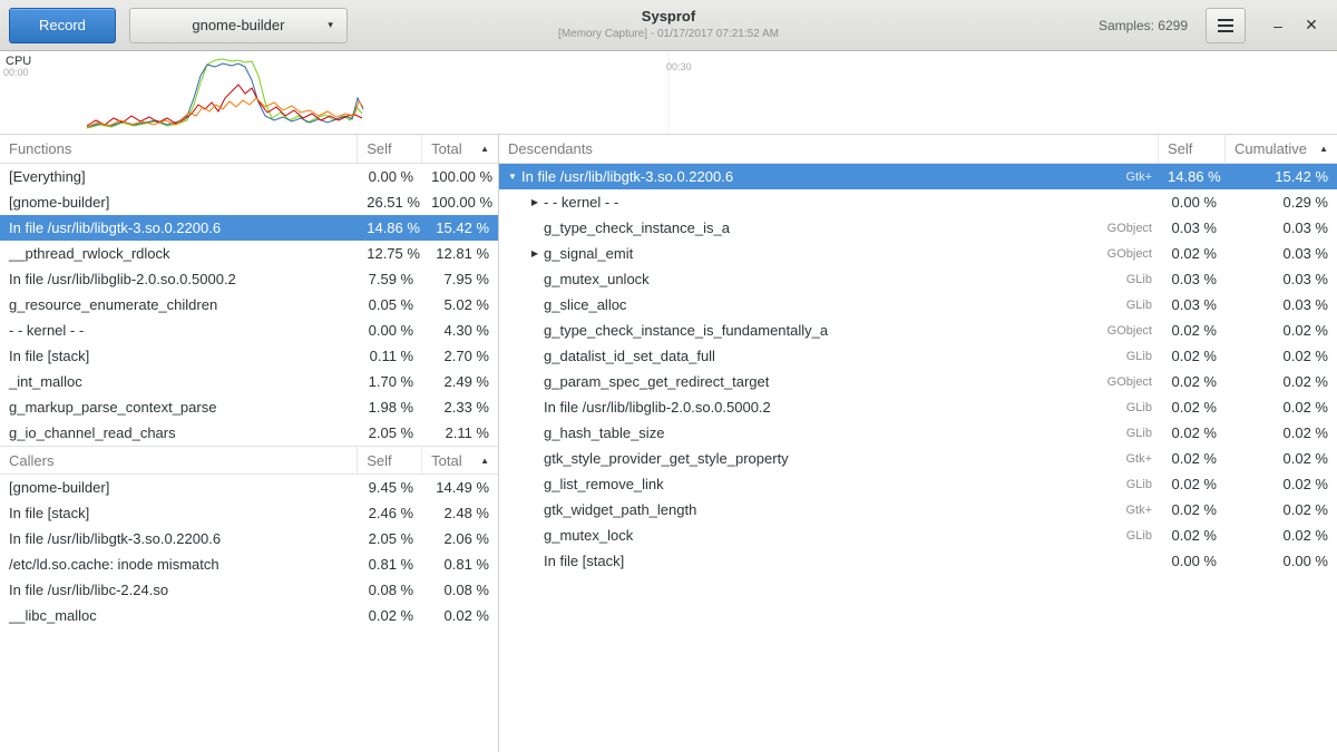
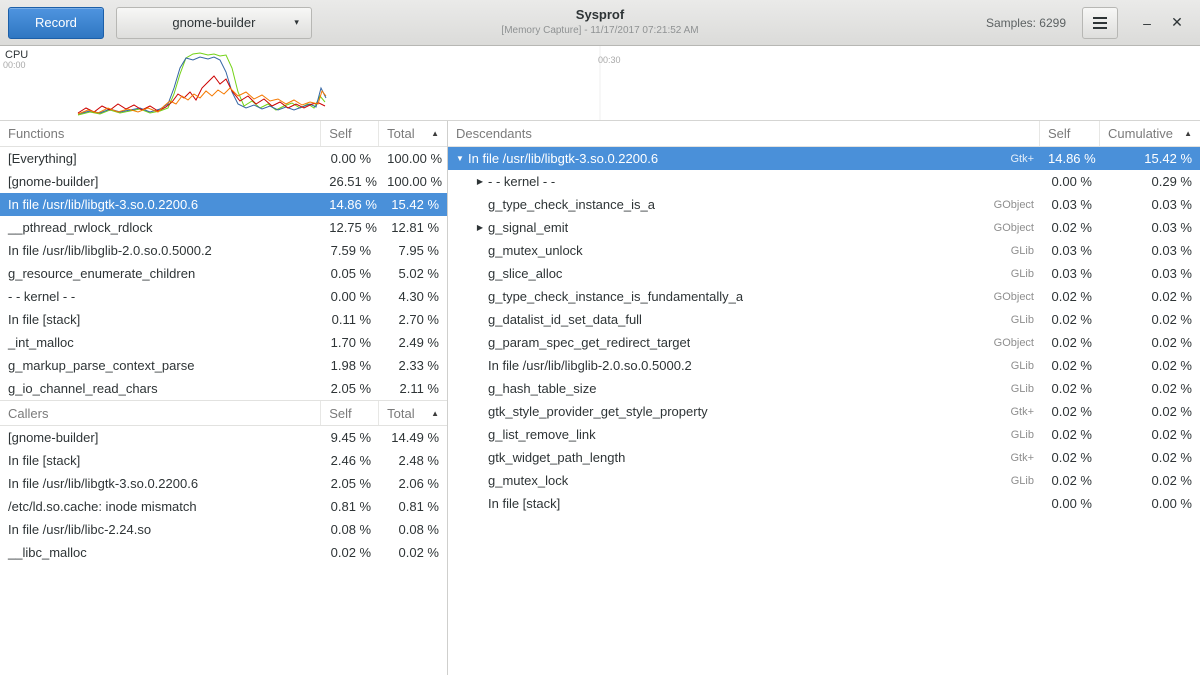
  Record
  gnome-builder
  ▾
  Sysprof
- [Memory Capture] - 01/17/2017 07:21:52 AM
+ [Memory Capture] - 11/17/2017 07:21:52 AM
  Samples: 6299
  –
  ✕
  CPU
  00:00
  00:30
  Functions
  Self
  Total
  ▲
  [Everything]
  0.00 %
  100.00 %
  [gnome-builder]
  26.51 %
  100.00 %
  In file /usr/lib/libgtk-3.so.0.2200.6
  14.86 %
  15.42 %
  __pthread_rwlock_rdlock
  12.75 %
  12.81 %
  In file /usr/lib/libglib-2.0.so.0.5000.2
  7.59 %
  7.95 %
  g_resource_enumerate_children
  0.05 %
  5.02 %
  - - kernel - -
  0.00 %
  4.30 %
  In file [stack]
  0.11 %
  2.70 %
  _int_malloc
  1.70 %
  2.49 %
  g_markup_parse_context_parse
  1.98 %
  2.33 %
  g_io_channel_read_chars
  2.05 %
  2.11 %
  Callers
  Self
  Total
  ▲
  [gnome-builder]
  9.45 %
  14.49 %
  In file [stack]
  2.46 %
  2.48 %
  In file /usr/lib/libgtk-3.so.0.2200.6
  2.05 %
  2.06 %
  /etc/ld.so.cache: inode mismatch
  0.81 %
  0.81 %
  In file /usr/lib/libc-2.24.so
  0.08 %
  0.08 %
  __libc_malloc
  0.02 %
  0.02 %
  Descendants
  Self
  Cumulative
  ▲
  ▼
  In file /usr/lib/libgtk-3.so.0.2200.6
  Gtk+
  14.86 %
  15.42 %
  ▶
  - - kernel - -
  0.00 %
  0.29 %
  g_type_check_instance_is_a
  GObject
  0.03 %
  0.03 %
  ▶
  g_signal_emit
  GObject
  0.02 %
  0.03 %
  g_mutex_unlock
  GLib
  0.03 %
  0.03 %
  g_slice_alloc
  GLib
  0.03 %
  0.03 %
  g_type_check_instance_is_fundamentally_a
  GObject
  0.02 %
  0.02 %
  g_datalist_id_set_data_full
  GLib
  0.02 %
  0.02 %
  g_param_spec_get_redirect_target
  GObject
  0.02 %
  0.02 %
  In file /usr/lib/libglib-2.0.so.0.5000.2
  GLib
  0.02 %
  0.02 %
  g_hash_table_size
  GLib
  0.02 %
  0.02 %
  gtk_style_provider_get_style_property
  Gtk+
  0.02 %
  0.02 %
  g_list_remove_link
  GLib
  0.02 %
  0.02 %
  gtk_widget_path_length
  Gtk+
  0.02 %
  0.02 %
  g_mutex_lock
  GLib
  0.02 %
  0.02 %
  In file [stack]
  0.00 %
  0.00 %
